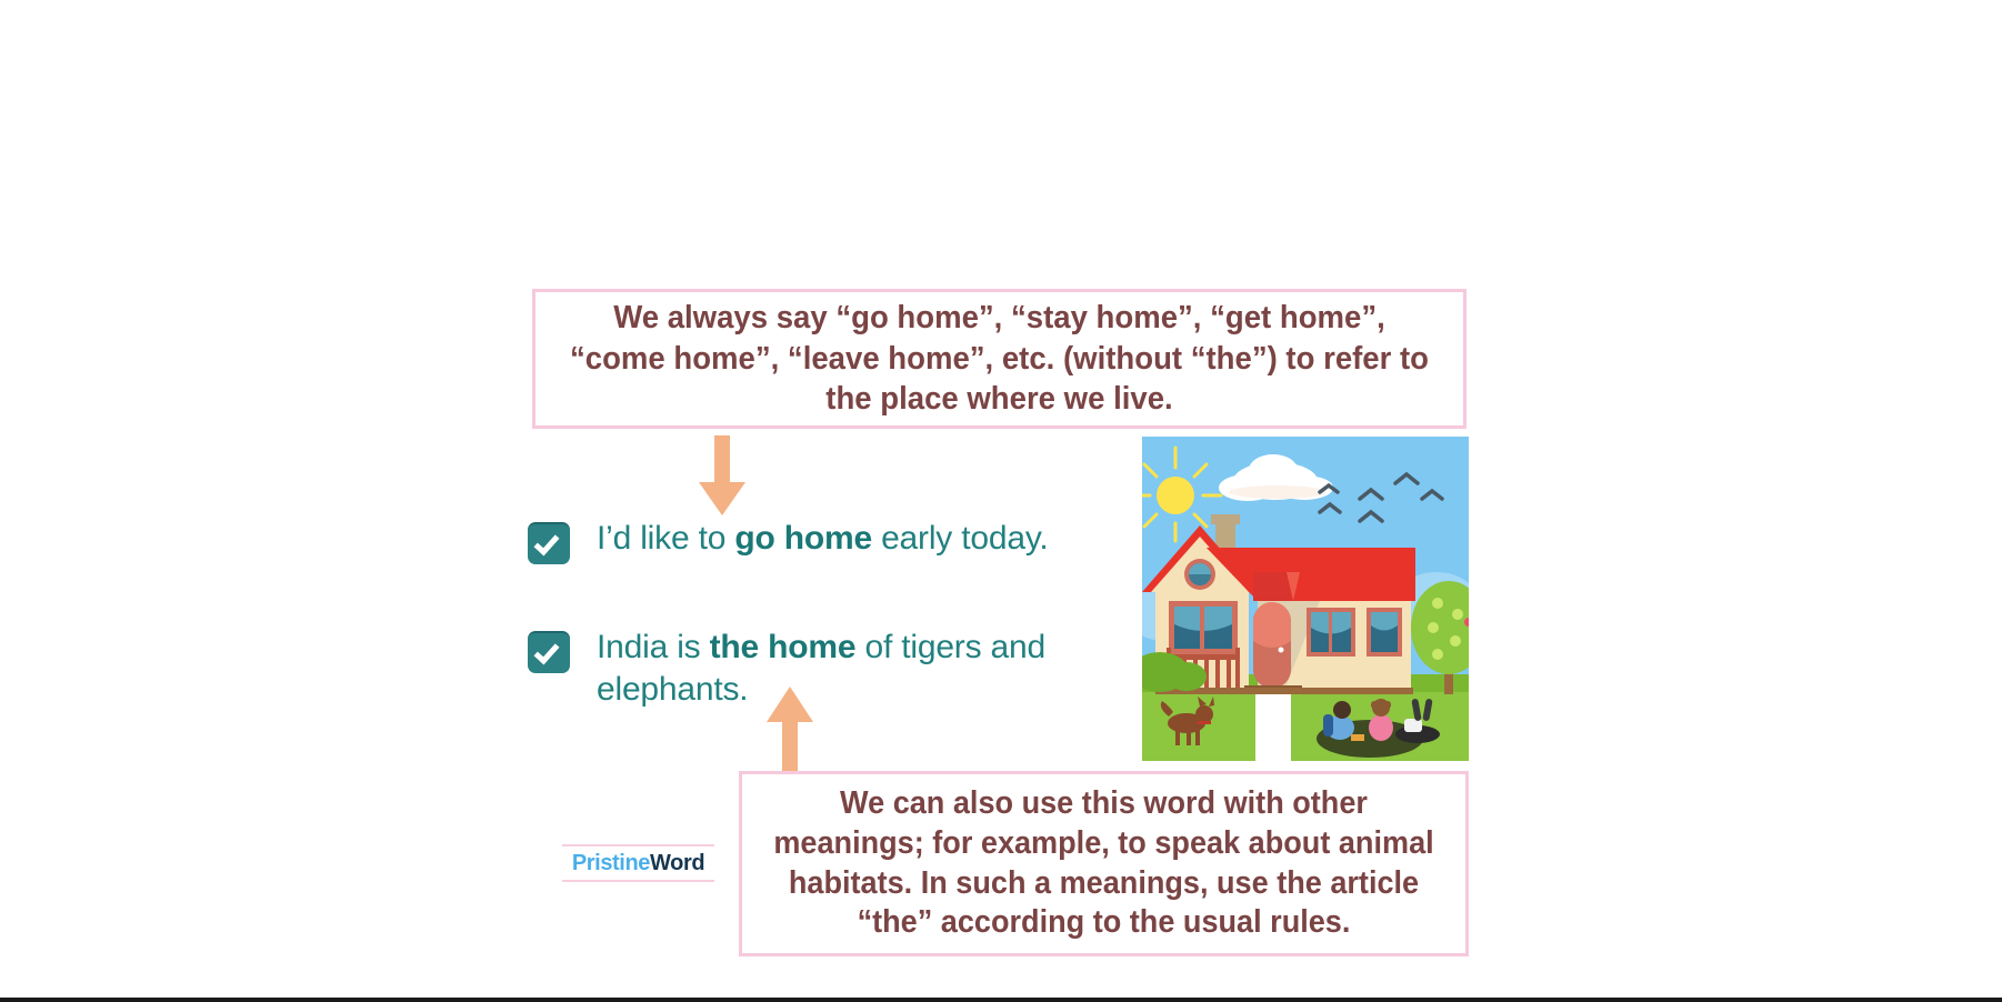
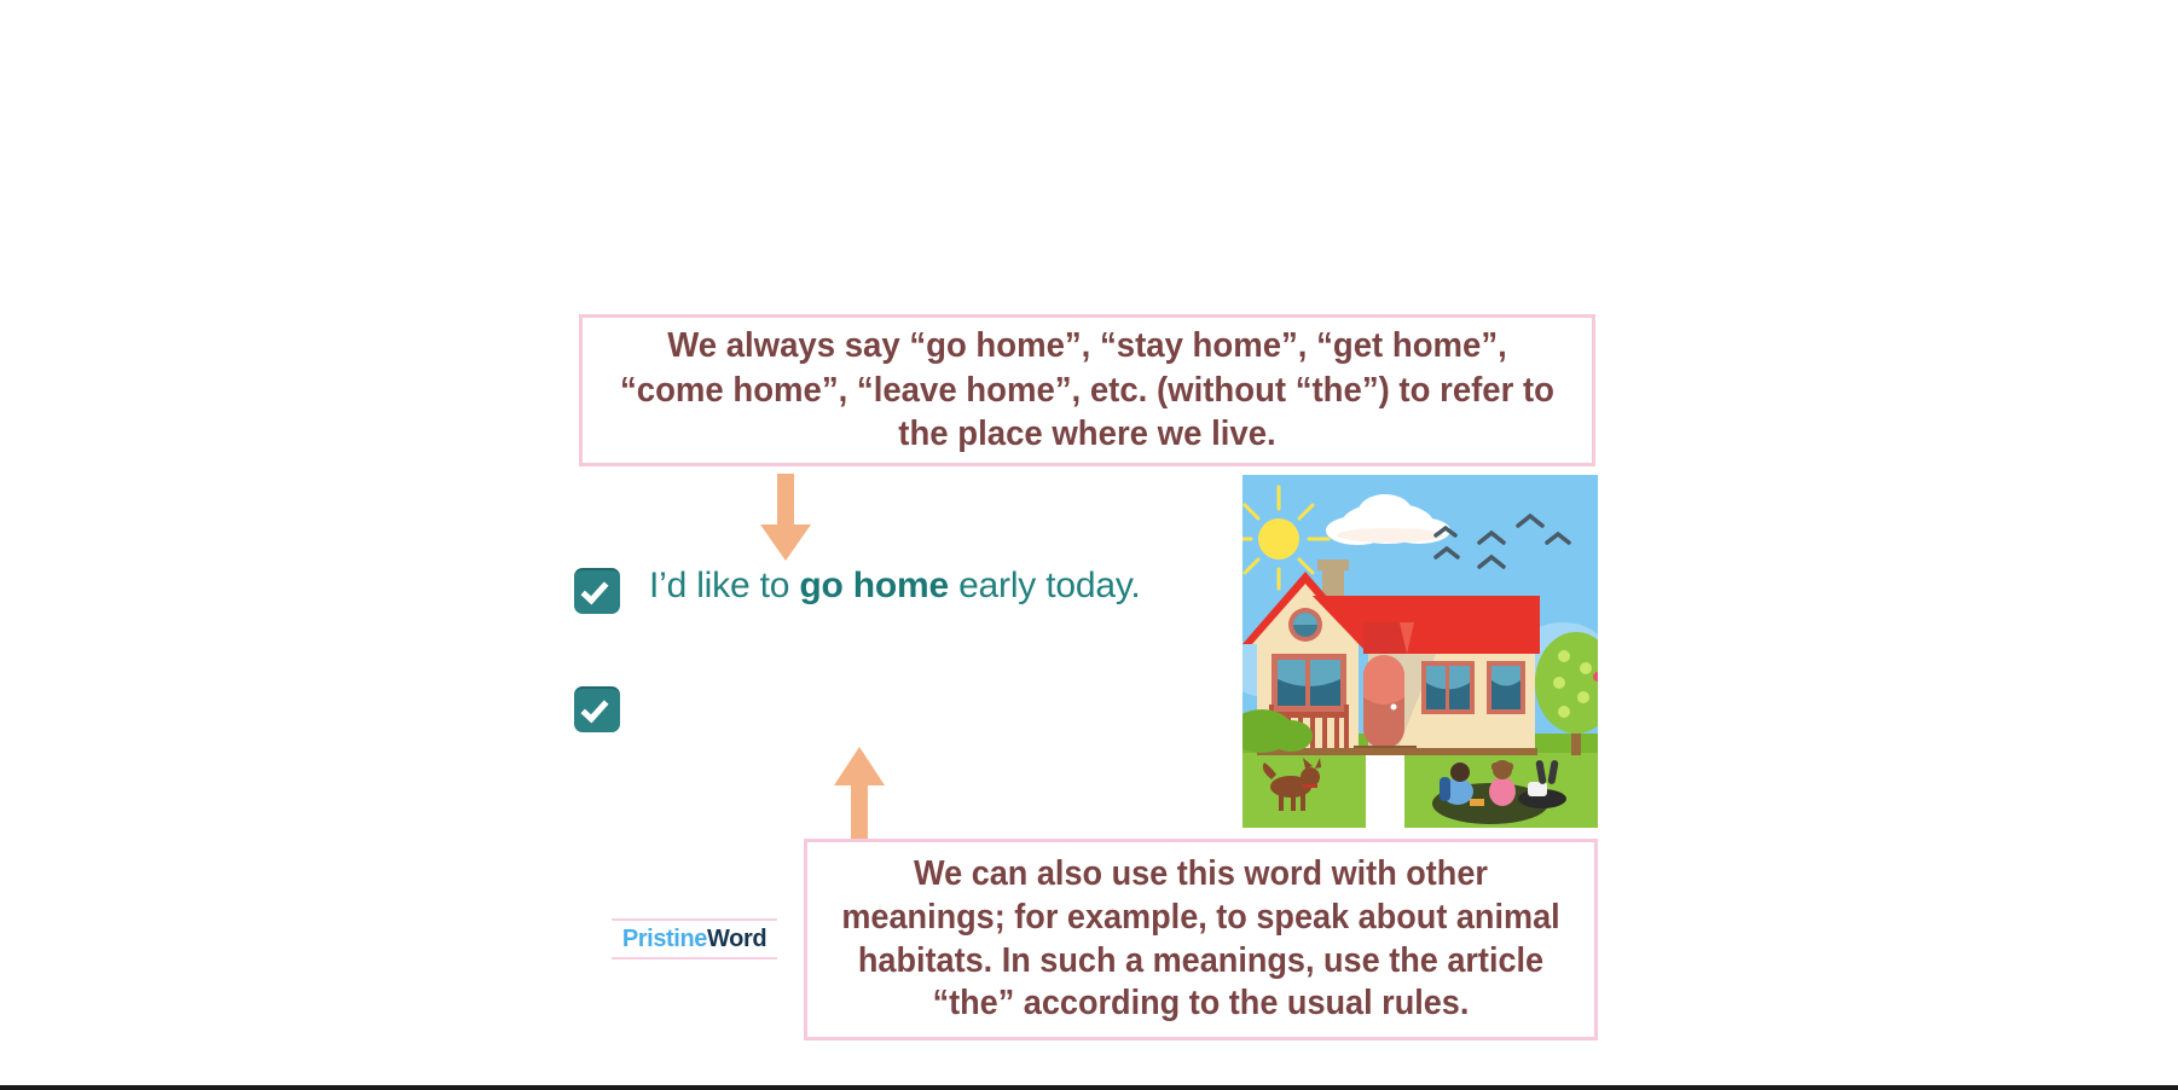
  We always say “go home”, “stay home”, “get home”, “come home”, “leave home”, etc. (without “the”) to refer to the place where we live.
  I’d like to go home early today.
- India is the home of tigers and elephants.
  We can also use this word with other meanings; for example, to speak about animal habitats. In such a meanings, use the article “the” according to the usual rules.
  PristineWord
